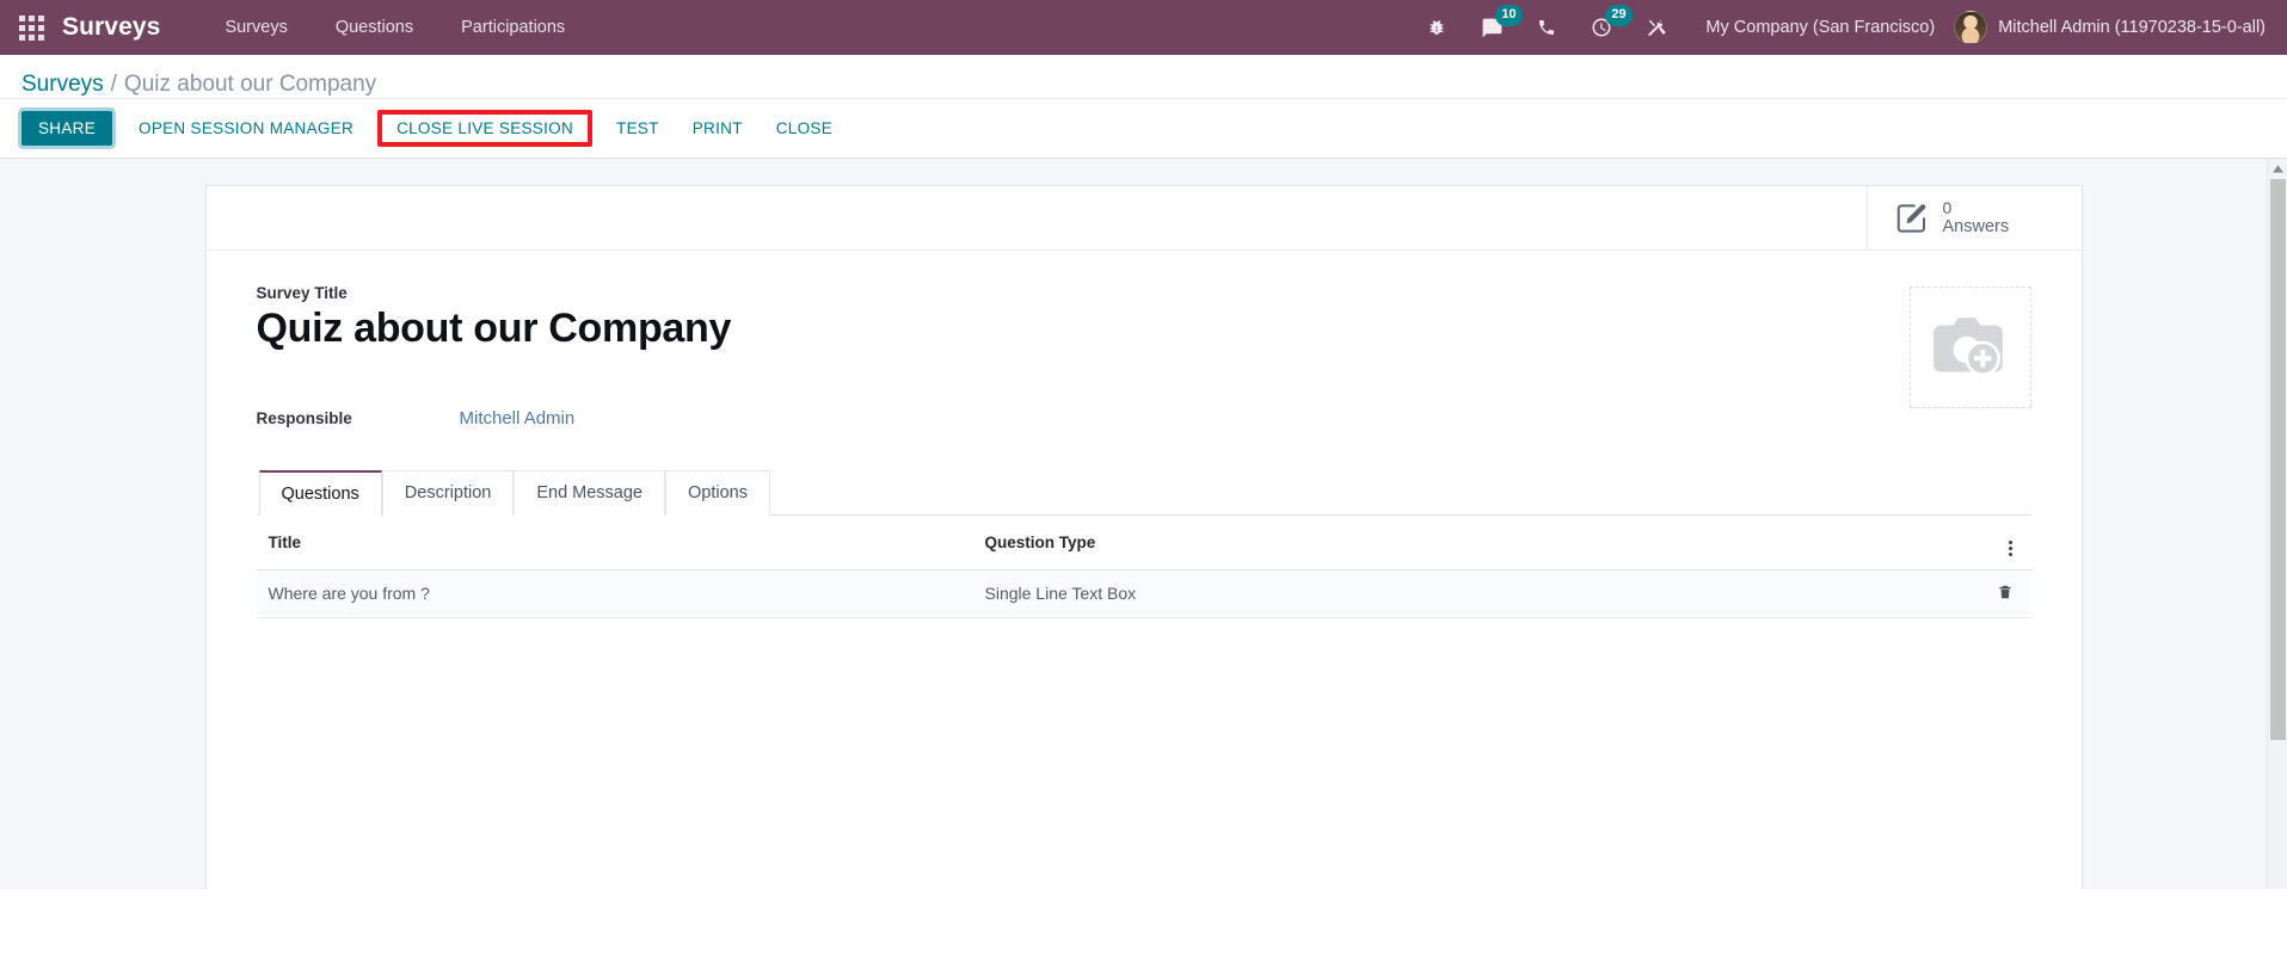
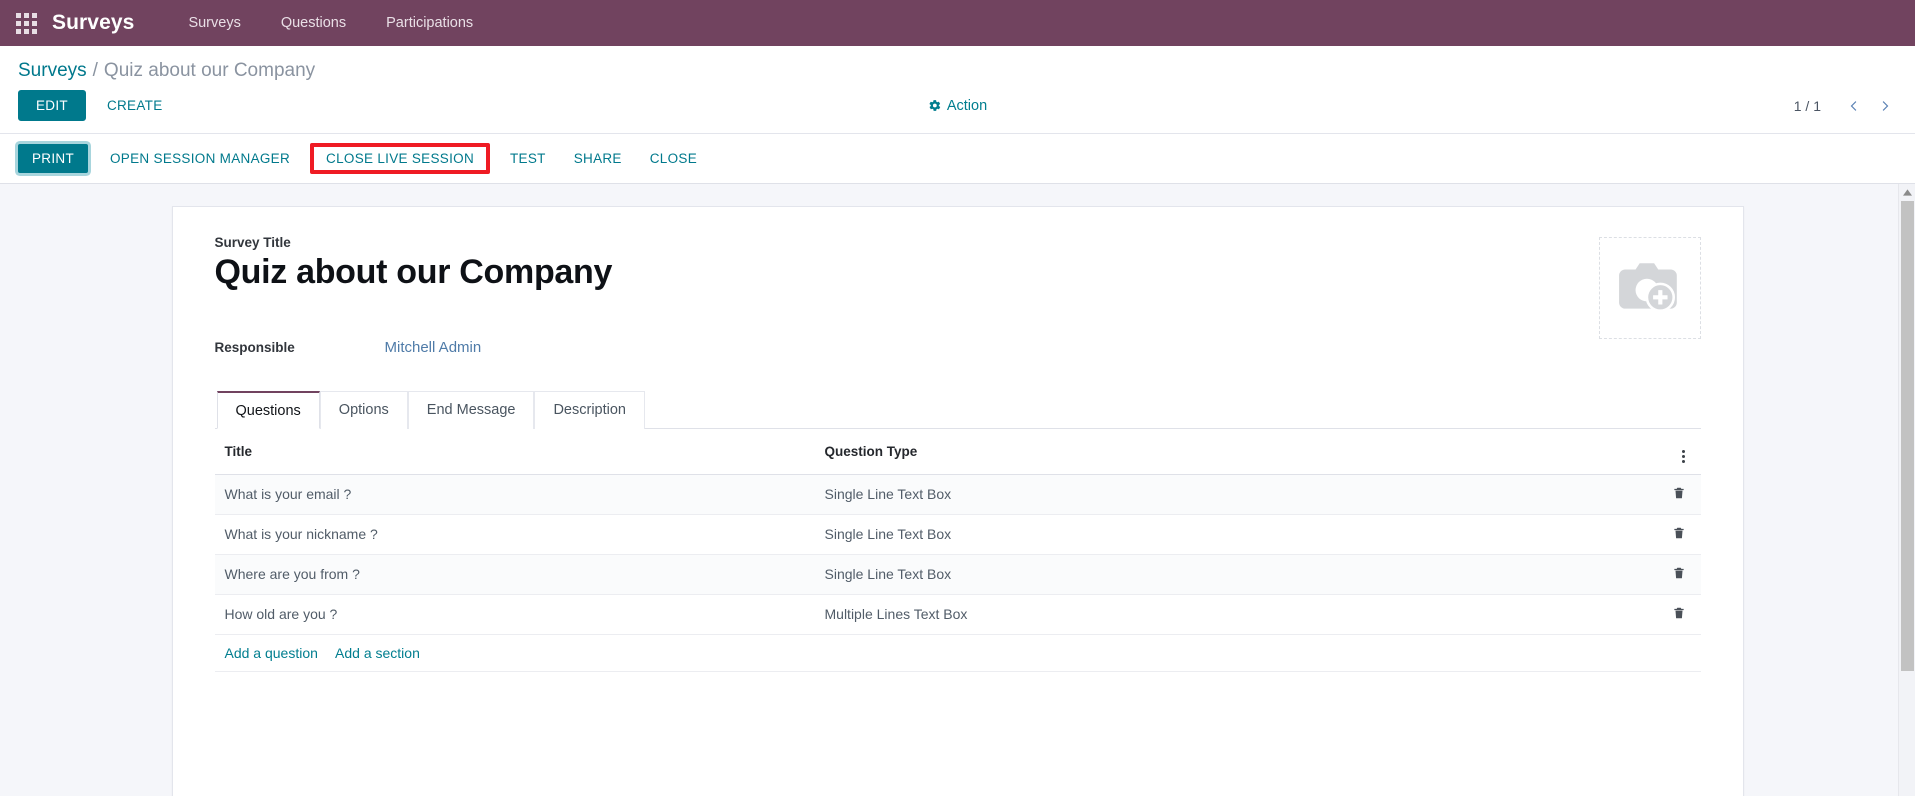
  Surveys
  Surveys
  Questions
  Participations
- 10
- 29
- My Company (San Francisco)
- Mitchell Admin (11970238-15-0-all)
  Surveys
  /
  Quiz about our Company
+ EDIT
+ CREATE
+ Action
+ 1 / 1
- SHARE
+ PRINT
  OPEN SESSION MANAGER
  CLOSE LIVE SESSION
  TEST
- PRINT
+ SHARE
  CLOSE
- 0
- Answers
  Survey Title
  Quiz about our Company
  Responsible
  Mitchell Admin
  Questions
- Description
+ Options
  End Message
- Options
+ Description
  Title	Question Type
+ What is your email ?	Single Line Text Box
+ What is your nickname ?	Single Line Text Box
  Where are you from ?	Single Line Text Box
+ How old are you ?	Multiple Lines Text Box
+ Add a question Add a section
